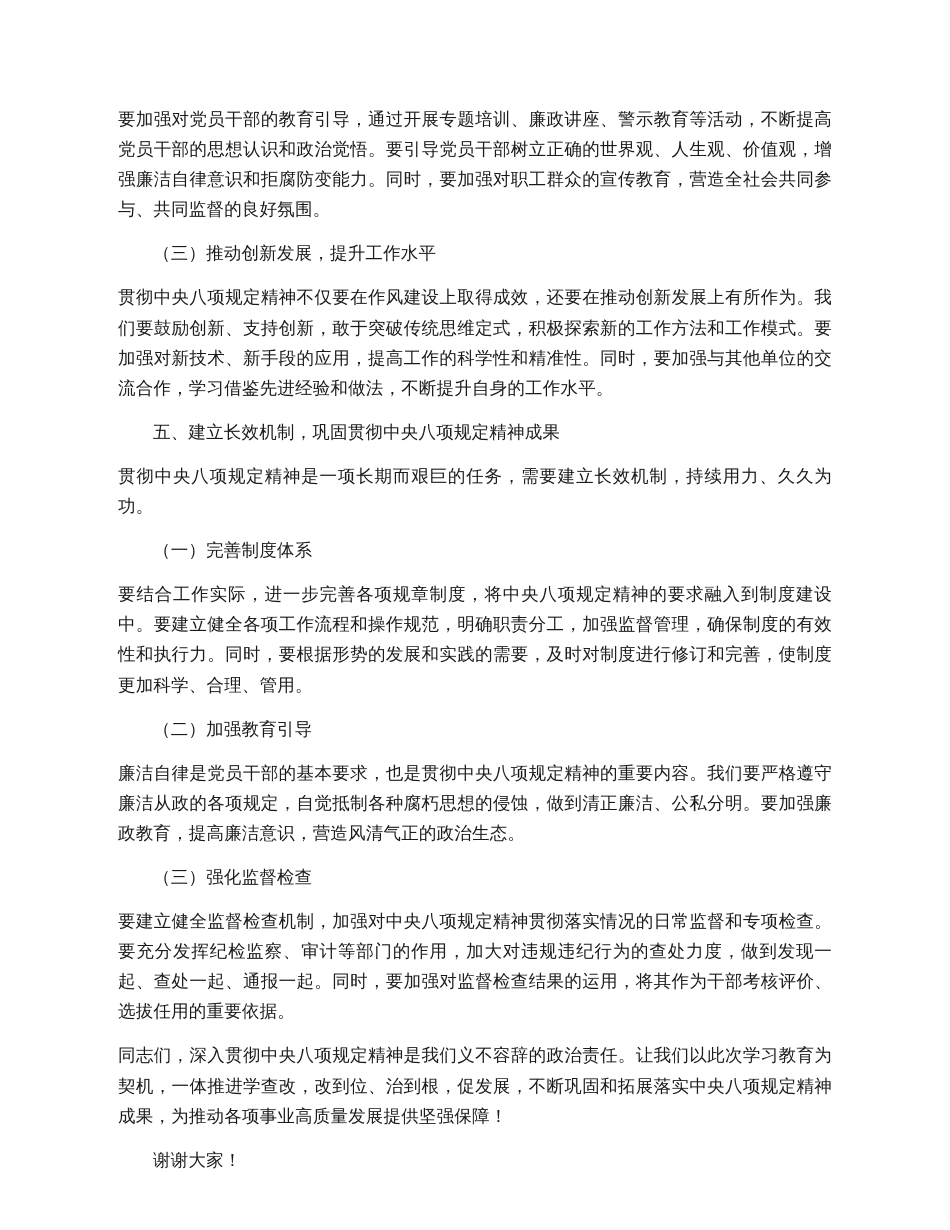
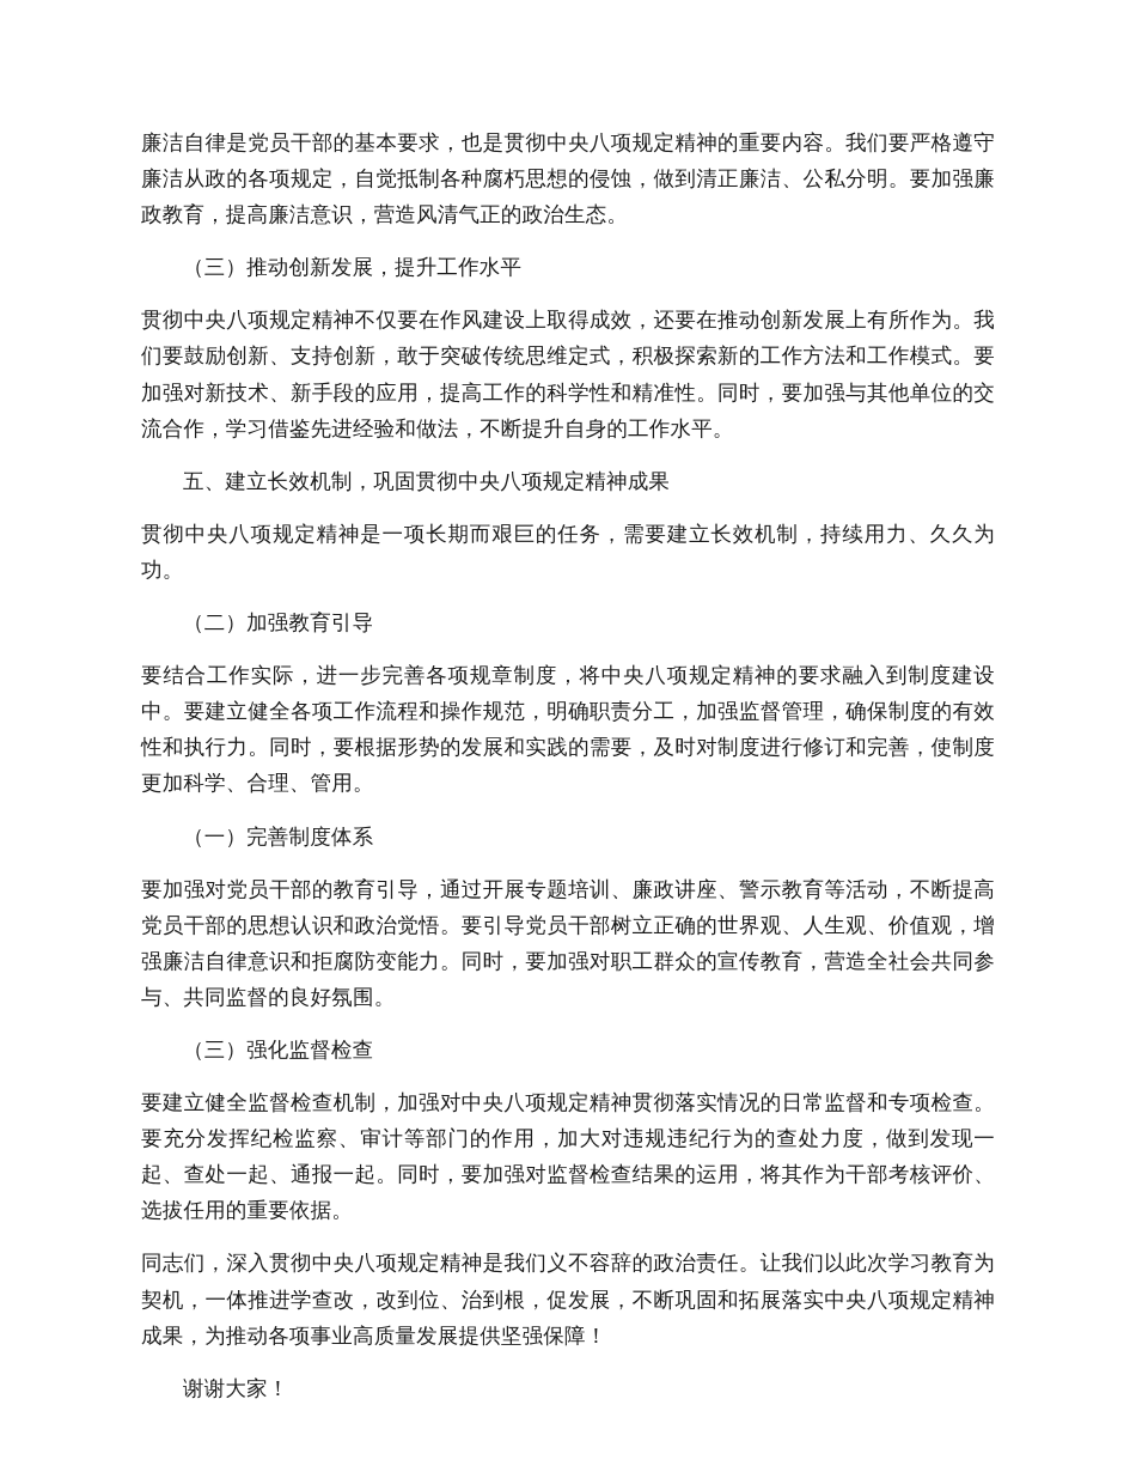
- 要加强对党员干部的教育引导，通过开展专题培训、廉政讲座、警示教育等活动，不断提高党员干部的思想认识和政治觉悟。要引导党员干部树立正确的世界观、人生观、价值观，增强廉洁自律意识和拒腐防变能力。同时，要加强对职工群众的宣传教育，营造全社会共同参与、共同监督的良好氛围。
+ 廉洁自律是党员干部的基本要求，也是贯彻中央八项规定精神的重要内容。我们要严格遵守廉洁从政的各项规定，自觉抵制各种腐朽思想的侵蚀，做到清正廉洁、公私分明。要加强廉政教育，提高廉洁意识，营造风清气正的政治生态。
  （三）推动创新发展，提升工作水平
  贯彻中央八项规定精神不仅要在作风建设上取得成效，还要在推动创新发展上有所作为。我们要鼓励创新、支持创新，敢于突破传统思维定式，积极探索新的工作方法和工作模式。要加强对新技术、新手段的应用，提高工作的科学性和精准性。同时，要加强与其他单位的交流合作，学习借鉴先进经验和做法，不断提升自身的工作水平。
  五、建立长效机制，巩固贯彻中央八项规定精神成果
  贯彻中央八项规定精神是一项长期而艰巨的任务，需要建立长效机制，持续用力、久久为功。
- （一）完善制度体系
+ （二）加强教育引导
  要结合工作实际，进一步完善各项规章制度，将中央八项规定精神的要求融入到制度建设中。要建立健全各项工作流程和操作规范，明确职责分工，加强监督管理，确保制度的有效性和执行力。同时，要根据形势的发展和实践的需要，及时对制度进行修订和完善，使制度更加科学、合理、管用。
- （二）加强教育引导
+ （一）完善制度体系
- 廉洁自律是党员干部的基本要求，也是贯彻中央八项规定精神的重要内容。我们要严格遵守廉洁从政的各项规定，自觉抵制各种腐朽思想的侵蚀，做到清正廉洁、公私分明。要加强廉政教育，提高廉洁意识，营造风清气正的政治生态。
+ 要加强对党员干部的教育引导，通过开展专题培训、廉政讲座、警示教育等活动，不断提高党员干部的思想认识和政治觉悟。要引导党员干部树立正确的世界观、人生观、价值观，增强廉洁自律意识和拒腐防变能力。同时，要加强对职工群众的宣传教育，营造全社会共同参与、共同监督的良好氛围。
  （三）强化监督检查
  要建立健全监督检查机制，加强对中央八项规定精神贯彻落实情况的日常监督和专项检查。要充分发挥纪检监察、审计等部门的作用，加大对违规违纪行为的查处力度，做到发现一起、查处一起、通报一起。同时，要加强对监督检查结果的运用，将其作为干部考核评价、选拔任用的重要依据。
  同志们，深入贯彻中央八项规定精神是我们义不容辞的政治责任。让我们以此次学习教育为契机，一体推进学查改，改到位、治到根，促发展，不断巩固和拓展落实中央八项规定精神成果，为推动各项事业高质量发展提供坚强保障！
  谢谢大家！
